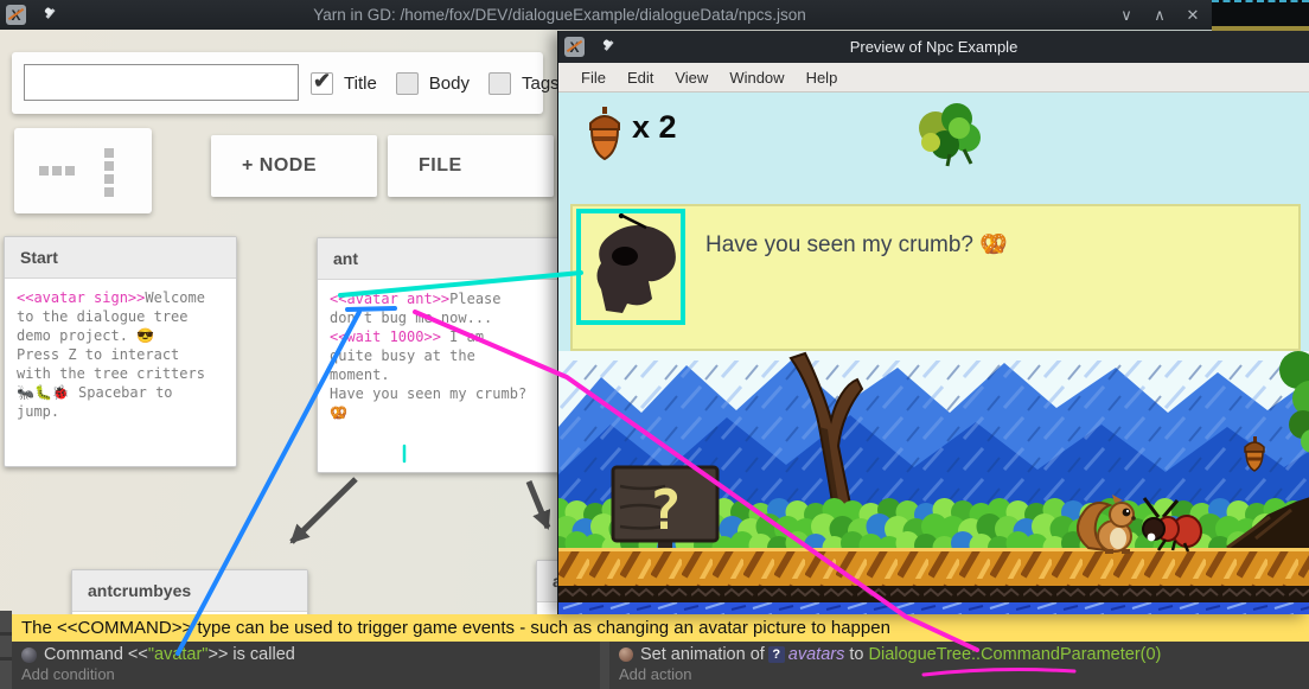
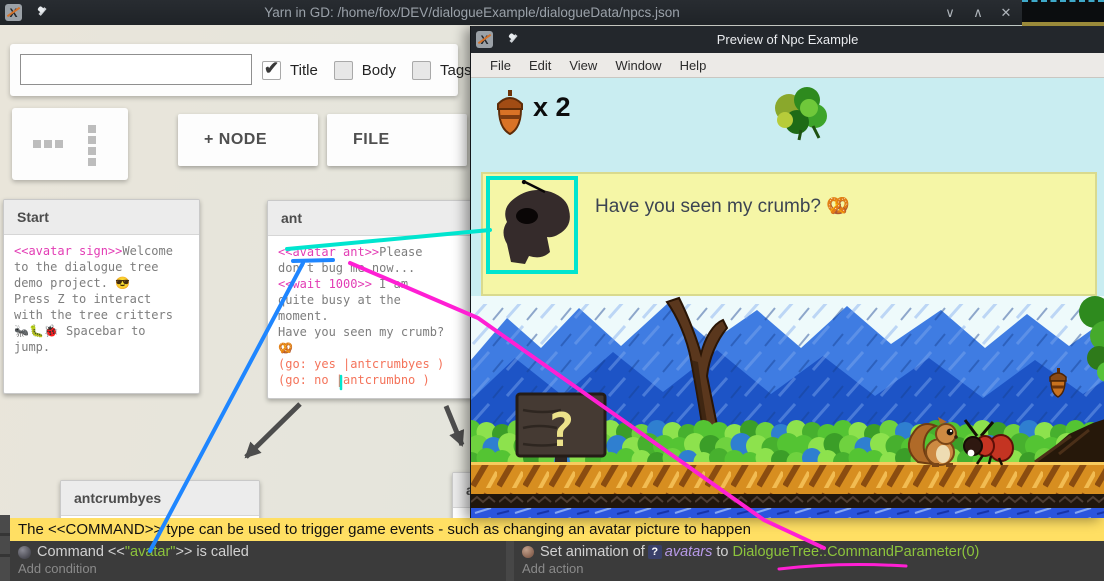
  X
  Yarn in GD: /home/fox/DEV/dialogueExample/dialogueData/npcs.json
  ∨
  ∧
  ✕
  ✔
  Title
  Body
  Tags
  + NODE
  FILE
  Start
  <<avatar sign>>Welcome
  to the dialogue tree
  demo project. 😎
  Press Z to interact
  with the tree critters
  🐜🐛🐞 Spacebar to
  jump.
  ant
  <<avatar ant>>Please
  don't bug m now...
  <<wait 1000>> Im
  uite busy at the
  moment.
  Have you seen my crumb?
  🥨
+ (go: yes |antcrumbyes )
+ (go: no |antcrumbno )
  antcrumbyes
  a
  The <<COMMAND>> type can be used to trigger game events - such as changing an avatar picture to happen
  Command <<"avtar">> is called
  Add condition
  Set animation of ? avatars to DialogueTree::CommandParameter(0)
  Add action
  X
  Preview of Npc Example
  File
  Edit
  View
  Window
  Help
  x 2
  Have you seen my crumb? 🥨
  ?
